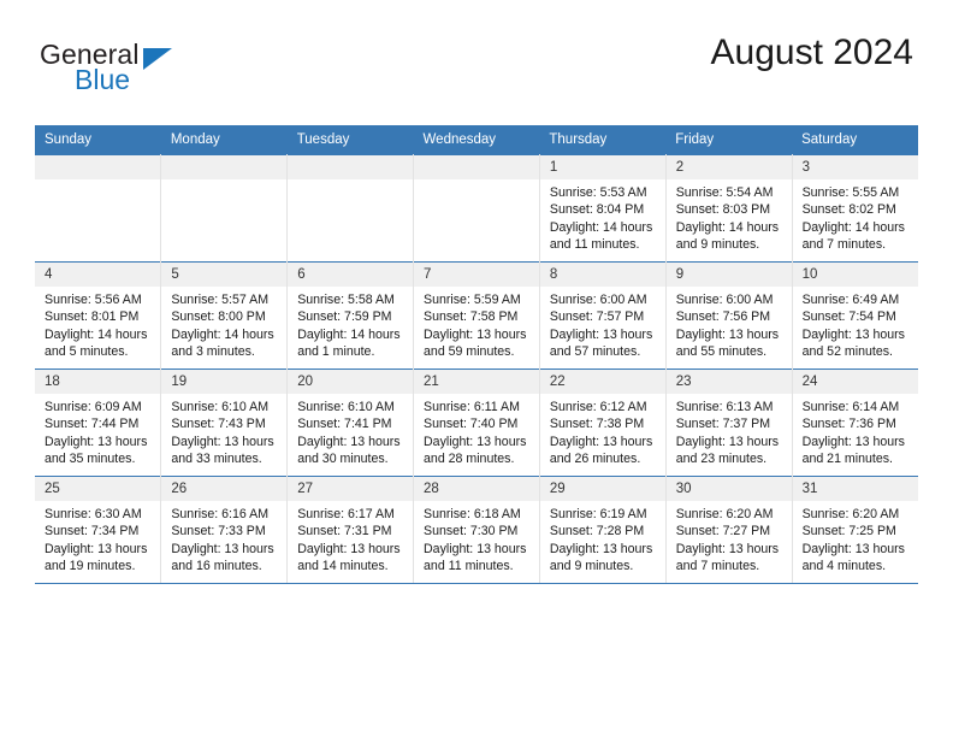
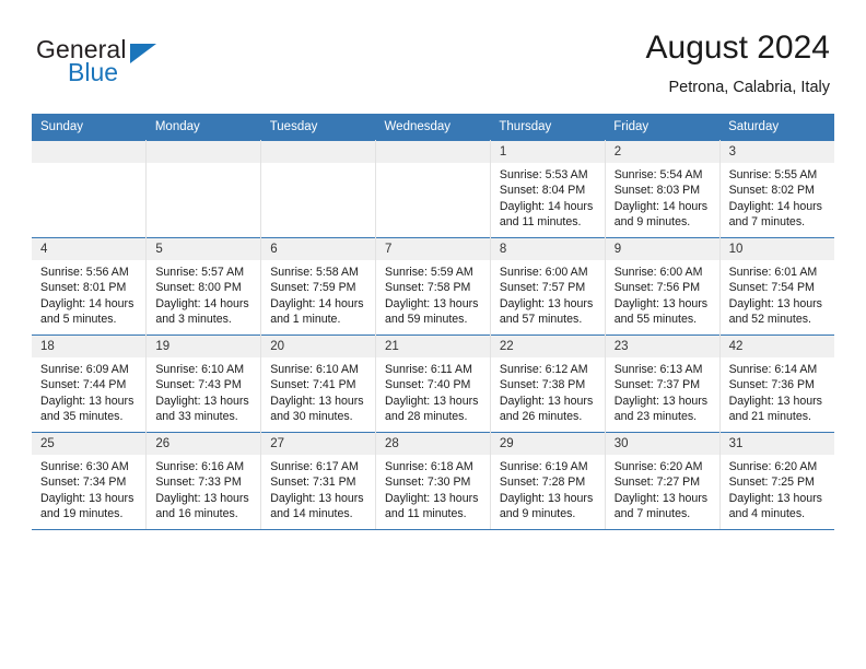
  General
  Blue
  August 2024
+ Petrona, Calabria, Italy
  Sunday	Monday	Tuesday	Wednesday	Thursday	Friday	Saturday
  				1Sunrise: 5:53 AMSunset: 8:04 PMDaylight: 14 hoursand 11 minutes.	2Sunrise: 5:54 AMSunset: 8:03 PMDaylight: 14 hoursand 9 minutes.	3Sunrise: 5:55 AMSunset: 8:02 PMDaylight: 14 hoursand 7 minutes.
- 4Sunrise: 5:56 AMSunset: 8:01 PMDaylight: 14 hoursand 5 minutes.	5Sunrise: 5:57 AMSunset: 8:00 PMDaylight: 14 hoursand 3 minutes.	6Sunrise: 5:58 AMSunset: 7:59 PMDaylight: 14 hoursand 1 minute.	7Sunrise: 5:59 AMSunset: 7:58 PMDaylight: 13 hoursand 59 minutes.	8Sunrise: 6:00 AMSunset: 7:57 PMDaylight: 13 hoursand 57 minutes.	9Sunrise: 6:00 AMSunset: 7:56 PMDaylight: 13 hoursand 55 minutes.	10Sunrise: 6:49 AMSunset: 7:54 PMDaylight: 13 hoursand 52 minutes.
+ 4Sunrise: 5:56 AMSunset: 8:01 PMDaylight: 14 hoursand 5 minutes.	5Sunrise: 5:57 AMSunset: 8:00 PMDaylight: 14 hoursand 3 minutes.	6Sunrise: 5:58 AMSunset: 7:59 PMDaylight: 14 hoursand 1 minute.	7Sunrise: 5:59 AMSunset: 7:58 PMDaylight: 13 hoursand 59 minutes.	8Sunrise: 6:00 AMSunset: 7:57 PMDaylight: 13 hoursand 57 minutes.	9Sunrise: 6:00 AMSunset: 7:56 PMDaylight: 13 hoursand 55 minutes.	10Sunrise: 6:01 AMSunset: 7:54 PMDaylight: 13 hoursand 52 minutes.
- 18Sunrise: 6:09 AMSunset: 7:44 PMDaylight: 13 hoursand 35 minutes.	19Sunrise: 6:10 AMSunset: 7:43 PMDaylight: 13 hoursand 33 minutes.	20Sunrise: 6:10 AMSunset: 7:41 PMDaylight: 13 hoursand 30 minutes.	21Sunrise: 6:11 AMSunset: 7:40 PMDaylight: 13 hoursand 28 minutes.	22Sunrise: 6:12 AMSunset: 7:38 PMDaylight: 13 hoursand 26 minutes.	23Sunrise: 6:13 AMSunset: 7:37 PMDaylight: 13 hoursand 23 minutes.	24Sunrise: 6:14 AMSunset: 7:36 PMDaylight: 13 hoursand 21 minutes.
+ 18Sunrise: 6:09 AMSunset: 7:44 PMDaylight: 13 hoursand 35 minutes.	19Sunrise: 6:10 AMSunset: 7:43 PMDaylight: 13 hoursand 33 minutes.	20Sunrise: 6:10 AMSunset: 7:41 PMDaylight: 13 hoursand 30 minutes.	21Sunrise: 6:11 AMSunset: 7:40 PMDaylight: 13 hoursand 28 minutes.	22Sunrise: 6:12 AMSunset: 7:38 PMDaylight: 13 hoursand 26 minutes.	23Sunrise: 6:13 AMSunset: 7:37 PMDaylight: 13 hoursand 23 minutes.	42Sunrise: 6:14 AMSunset: 7:36 PMDaylight: 13 hoursand 21 minutes.
  25Sunrise: 6:30 AMSunset: 7:34 PMDaylight: 13 hoursand 19 minutes.	26Sunrise: 6:16 AMSunset: 7:33 PMDaylight: 13 hoursand 16 minutes.	27Sunrise: 6:17 AMSunset: 7:31 PMDaylight: 13 hoursand 14 minutes.	28Sunrise: 6:18 AMSunset: 7:30 PMDaylight: 13 hoursand 11 minutes.	29Sunrise: 6:19 AMSunset: 7:28 PMDaylight: 13 hoursand 9 minutes.	30Sunrise: 6:20 AMSunset: 7:27 PMDaylight: 13 hoursand 7 minutes.	31Sunrise: 6:20 AMSunset: 7:25 PMDaylight: 13 hoursand 4 minutes.
